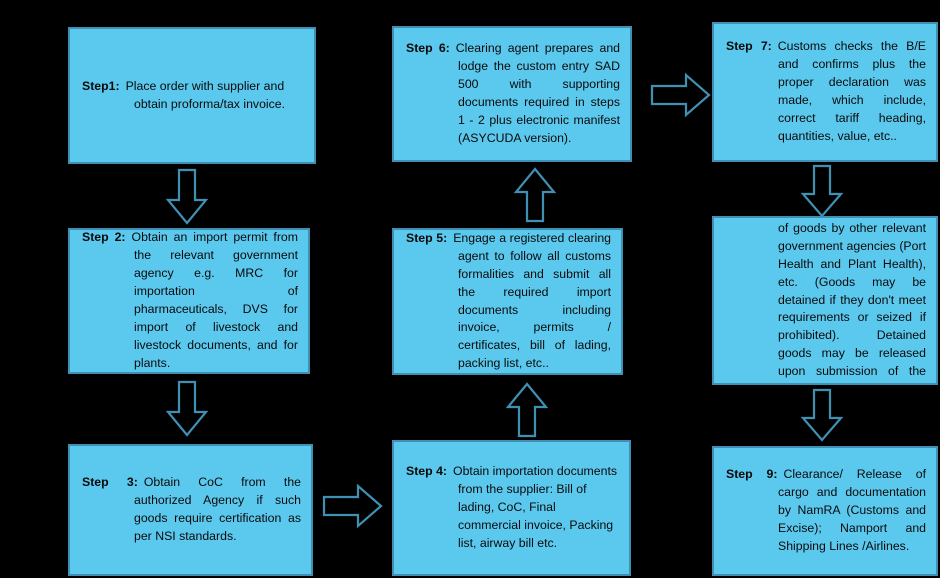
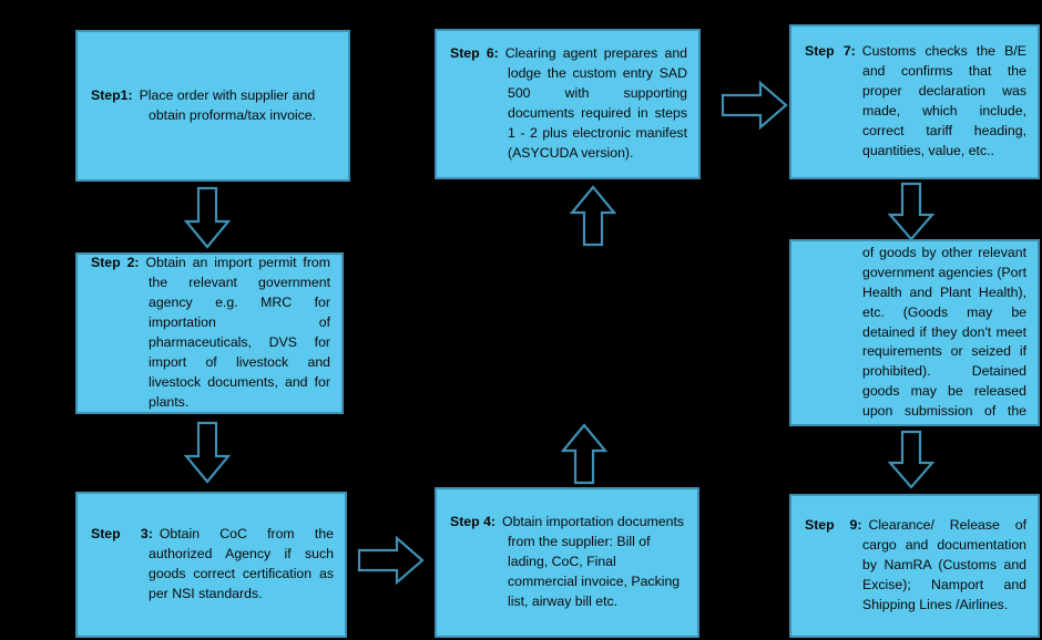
  Step1: Place order with supplier and obtain proforma/tax invoice.
  Step 2: Obtain an import permit from the relevant government agency e.g. MRC for importation of pharmaceuticals, DVS for import of livestock and livestock documents, and for plants.
- Step 3: Obtain CoC from the authorized Agency if such goods require certification as per NSI standards.
+ Step 3: Obtain CoC from the authorized Agency if such goods correct certification as per NSI standards.
  Step 6: Clearing agent prepares and lodge the custom entry SAD 500 with supporting documents required in steps 1 - 2 plus electronic manifest (ASYCUDA version).
- Step 5: Engage a registered clearing agent to follow all customs formalities and submit all the required import documents including invoice, permits / certificates, bill of lading, packing list, etc..
  Step 4: Obtain importation documents from the supplier: Bill of lading, CoC, Final commercial invoice, Packing list, airway bill etc.
- Step 7: Customs checks the B/E and confirms plus the proper declaration was made, which include, correct tariff heading, quantities, value, etc..
+ Step 7: Customs checks the B/E and confirms that the proper declaration was made, which include, correct tariff heading, quantities, value, etc..
  of goods by other relevant government agencies (Port Health and Plant Health), etc. (Goods may be detained if they don't meet requirements or seized if prohibited). Detained goods may be released upon submission of the
  Step 9: Clearance/ Release of cargo and documentation by NamRA (Customs and Excise); Namport and Shipping Lines /Airlines.
